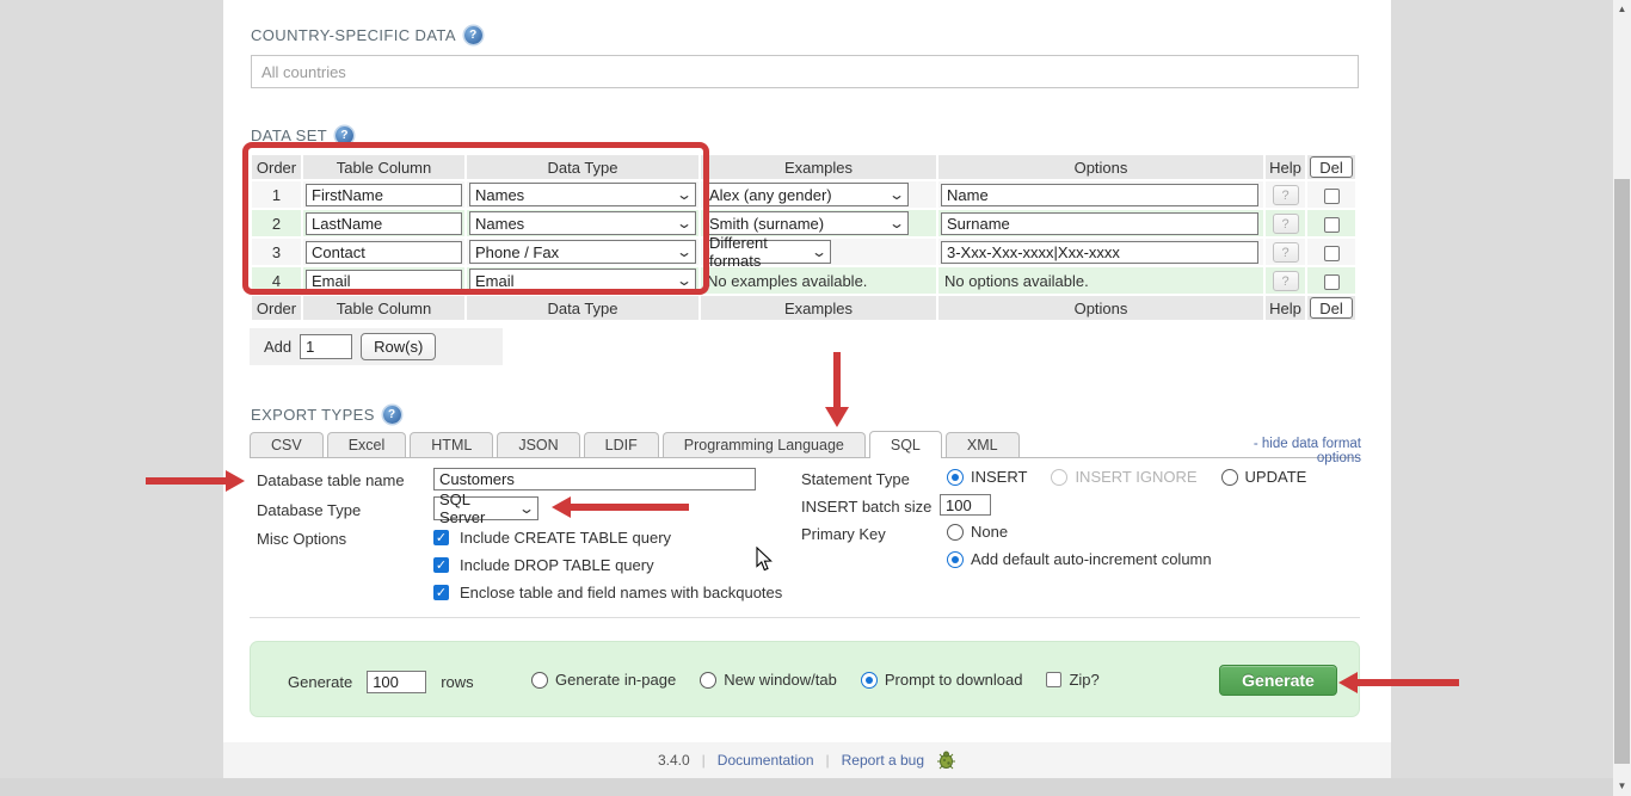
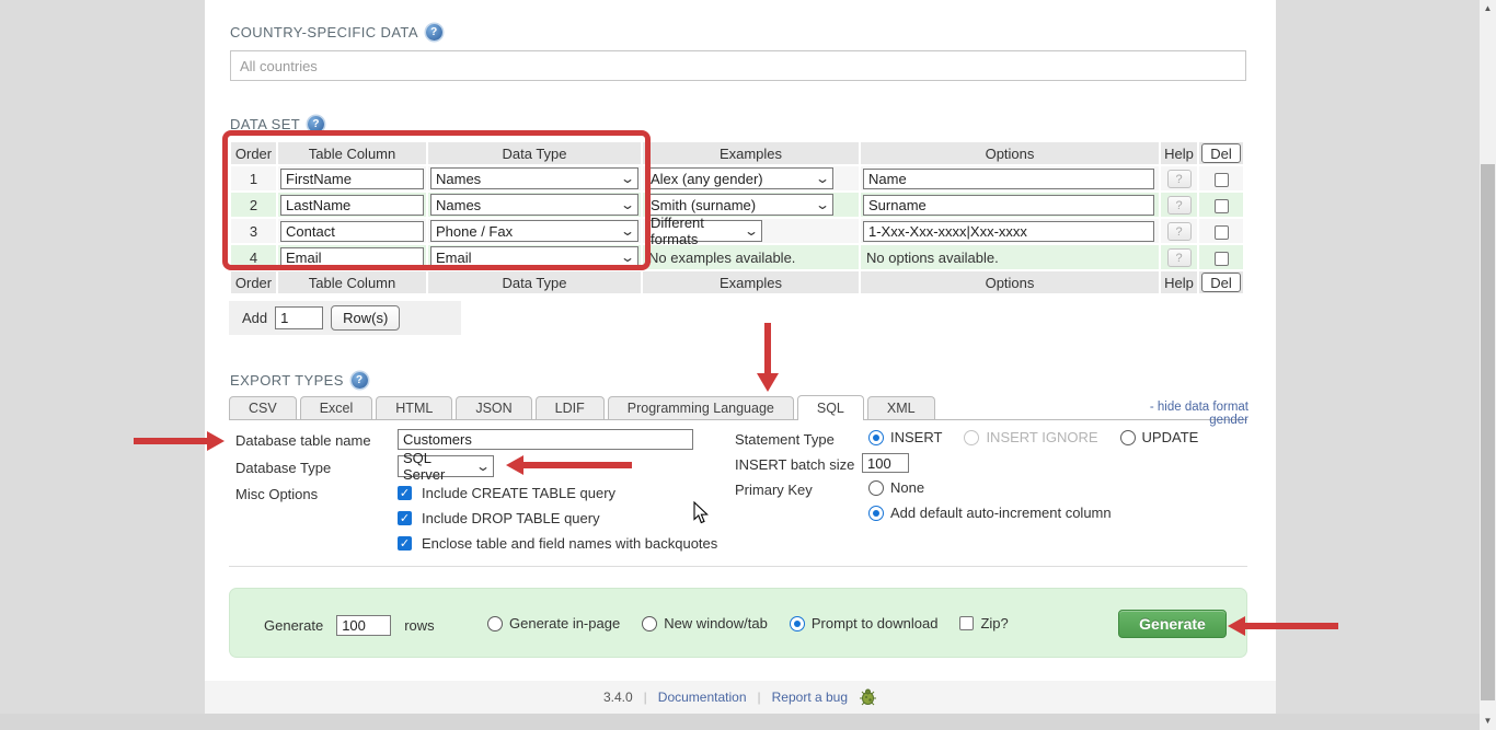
  COUNTRY-SPECIFIC DATA
  ?
  All countries
  DATA SET
  ?
  Order	Table Column	Data Type	Examples	Options	Help	Del
  1	FirstName	Names ⌄	Alex (any gender) ⌄	Name	?
  2	LastName	Names ⌄	Smith (surname) ⌄	Surname	?
- 3	Contact	Phone / Fax ⌄	Different formats⌄	3-Xxx-Xxx-xxxx|Xxx-xxxx	?
+ 3	Contact	Phone / Fax ⌄	Different formats⌄	1-Xxx-Xxx-xxxx|Xxx-xxxx	?
  4	Email	Email ⌄	No examples available.	No options available.	?
  Order	Table Column	Data Type	Examples	Options	Help	Del
  Add
  1
  Row(s)
  EXPORT TYPES
  ?
  CSV
  Excel
  HTML
  JSON
  LDIF
  Programming Language
  SQL
  XML
- - hide data format options
+ - hide data format gender
  Database table name
  Customers
  Database Type
  SQL Server
  ⌄
  Misc Options
  ✓
  Include CREATE TABLE query
  ✓
  Include DROP TABLE query
  ✓
  Enclose table and field names with backquotes
  Statement Type
  INSERT
  INSERT IGNORE
  UPDATE
  INSERT batch size
  100
  Primary Key
  None
  Add default auto-increment column
  Generate
  100
  rows
  Generate in-page
  New window/tab
  Prompt to download
  Zip?
  Generate
  3.4.0
  |
  Documentation
  |
  Report a bug
  ▲
  ▼
